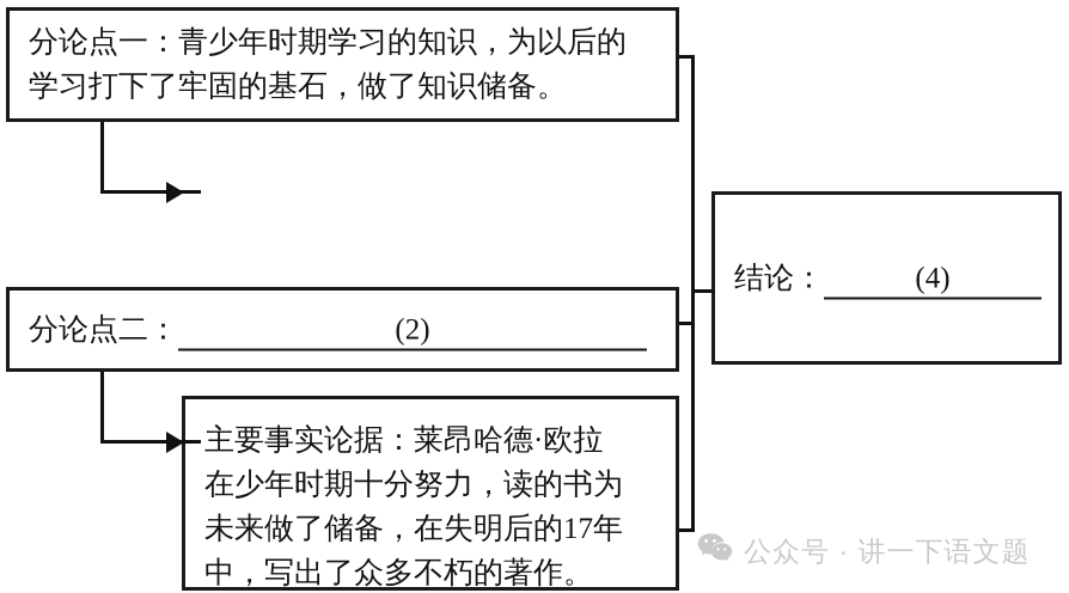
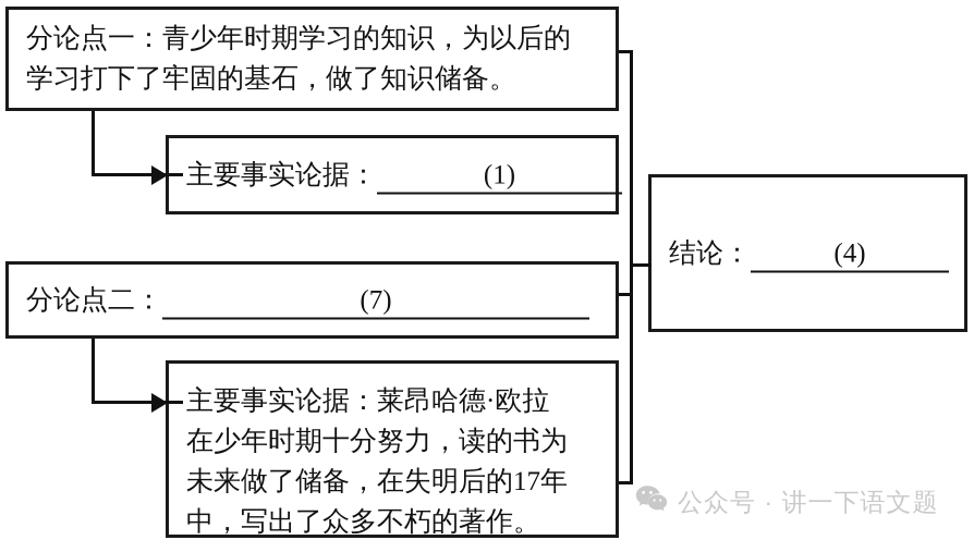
  分论点一：青少年时期学习的知识，为以后的
  学习打下了牢固的基石，做了知识储备。
+ 主要事实论据：
+ (1)
  分论点二：
- (2)
+ (7)
  主要事实论据：莱昂哈德·欧拉
  在少年时期十分努力，读的书为
  未来做了储备，在失明后的17年
  中，写出了众多不朽的著作。
  结论：
  (4)
  公众号 · 讲一下语文题
